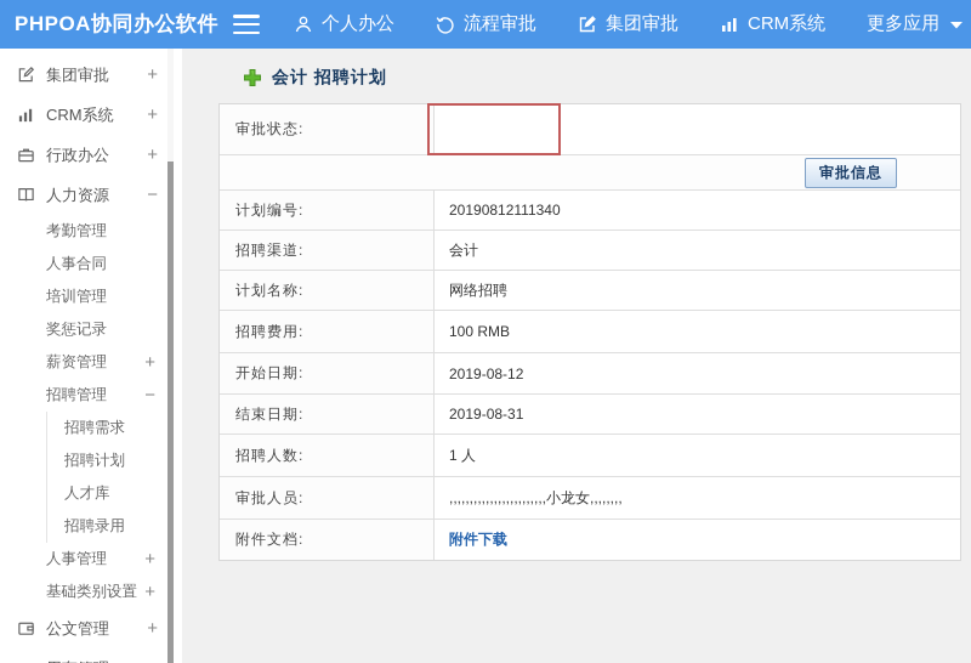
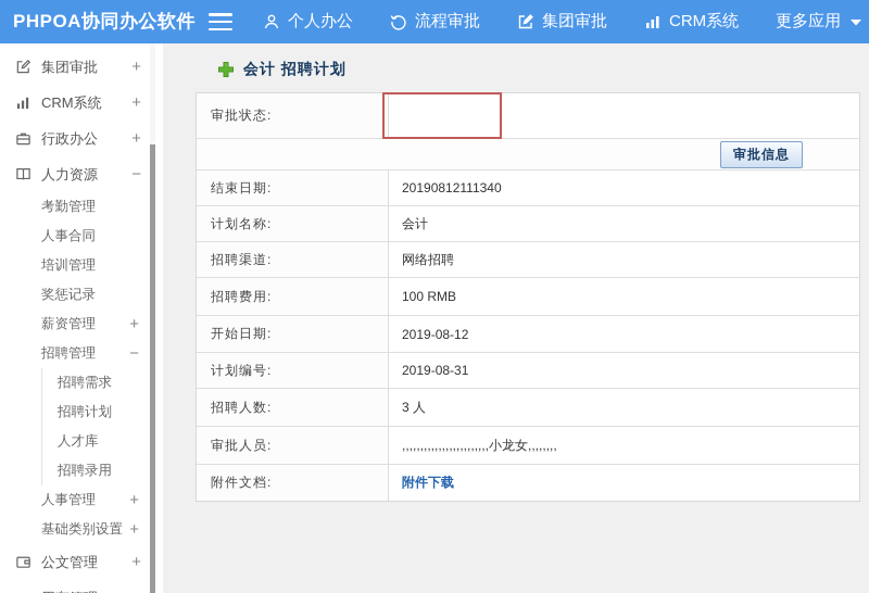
  PHPOA协同办公软件
  个人办公
  流程审批
  集团审批
  CRM系统
  更多应用
  集团审批
  +
  CRM系统
  +
  行政办公
  +
  人力资源
  −
  考勤管理
  人事合同
  培训管理
  奖惩记录
  薪资管理
  +
  招聘管理
  −
  招聘需求
  招聘计划
  人才库
  招聘录用
  人事管理
  +
  基础类别设置
  +
  公文管理
  +
  会计 招聘计划
  审批状态:
  审批信息
- 计划编号:
+ 结束日期:
  20190812111340
- 招聘渠道:
+ 计划名称:
  会计
- 计划名称:
+ 招聘渠道:
  网络招聘
  招聘费用:
  100 RMB
  开始日期:
  2019-08-12
- 结束日期:
+ 计划编号:
  2019-08-31
  招聘人数:
- 1 人
+ 3 人
  审批人员:
  ,,,,,,,,,,,,,,,,,,,,,,,,小龙女,,,,,,,,
  附件文档:
  附件下载
